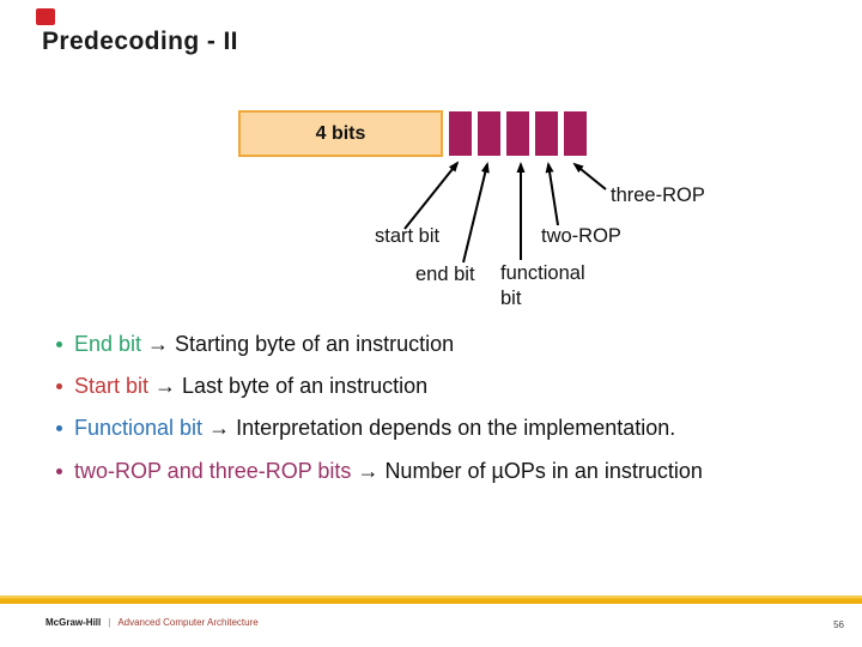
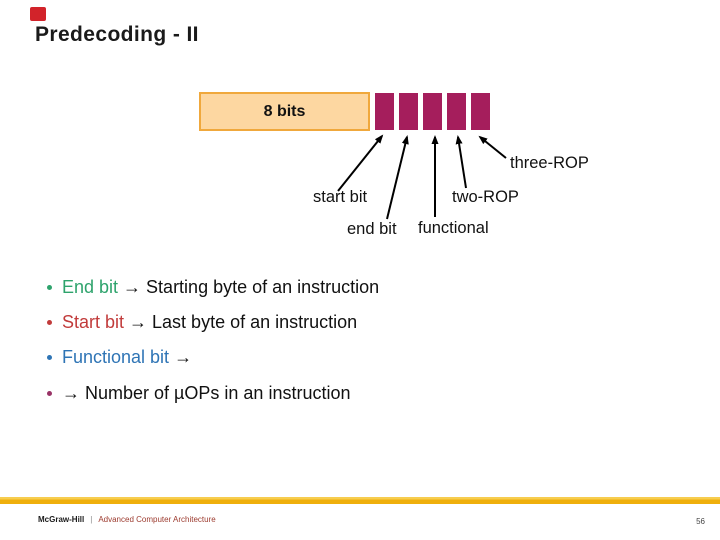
  Predecoding - II
- 4 bits
+ 8 bits
  three-ROP
  start bit
  two-ROP
  end bit
  functional
- bit
  End bit
  →
  Starting byte of an instruction
  Start bit
  →
  Last byte of an instruction
  Functional bit
  →
- Interpretation depends on the implementation.
- two-ROP and three-ROP bits
  →
  Number of µOPs in an instruction
  McGraw-Hill
  |
  Advanced Computer Architecture
  56
